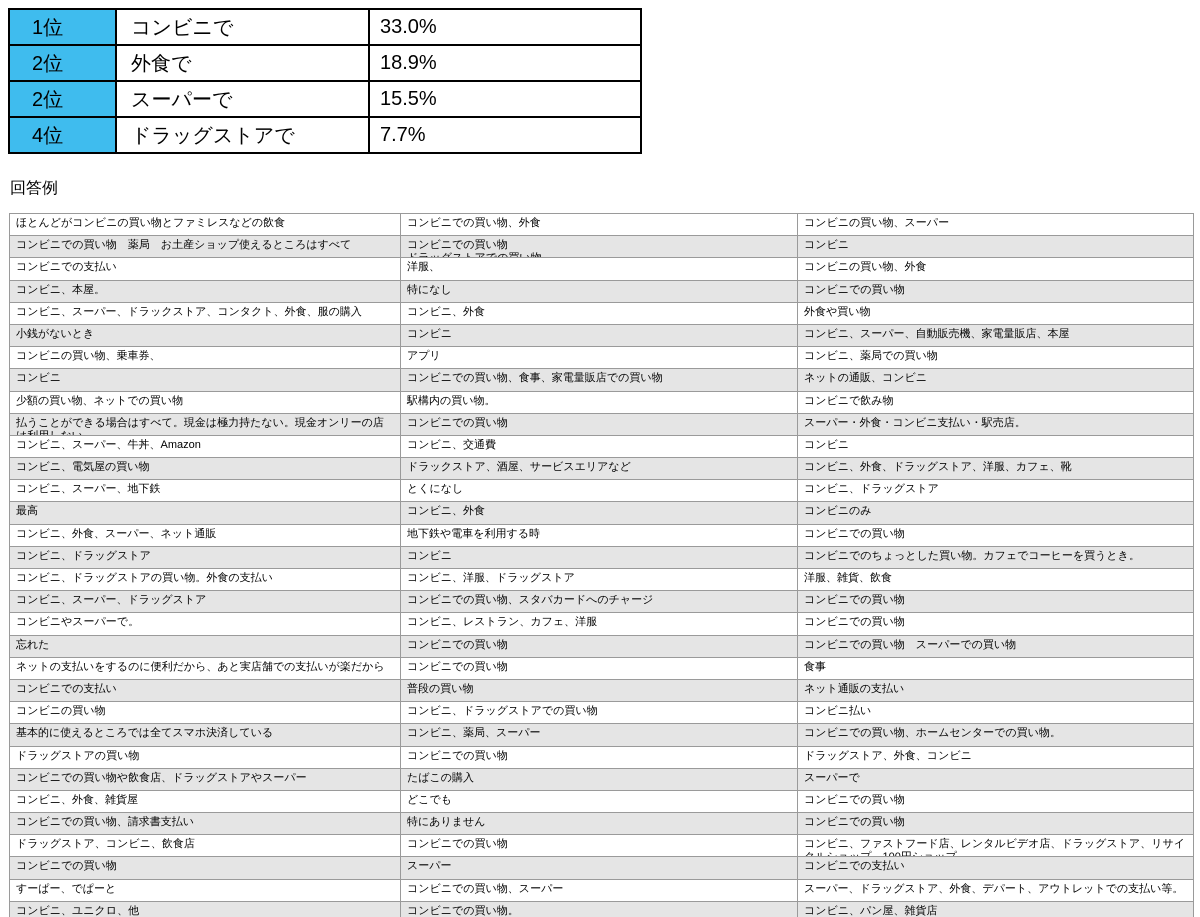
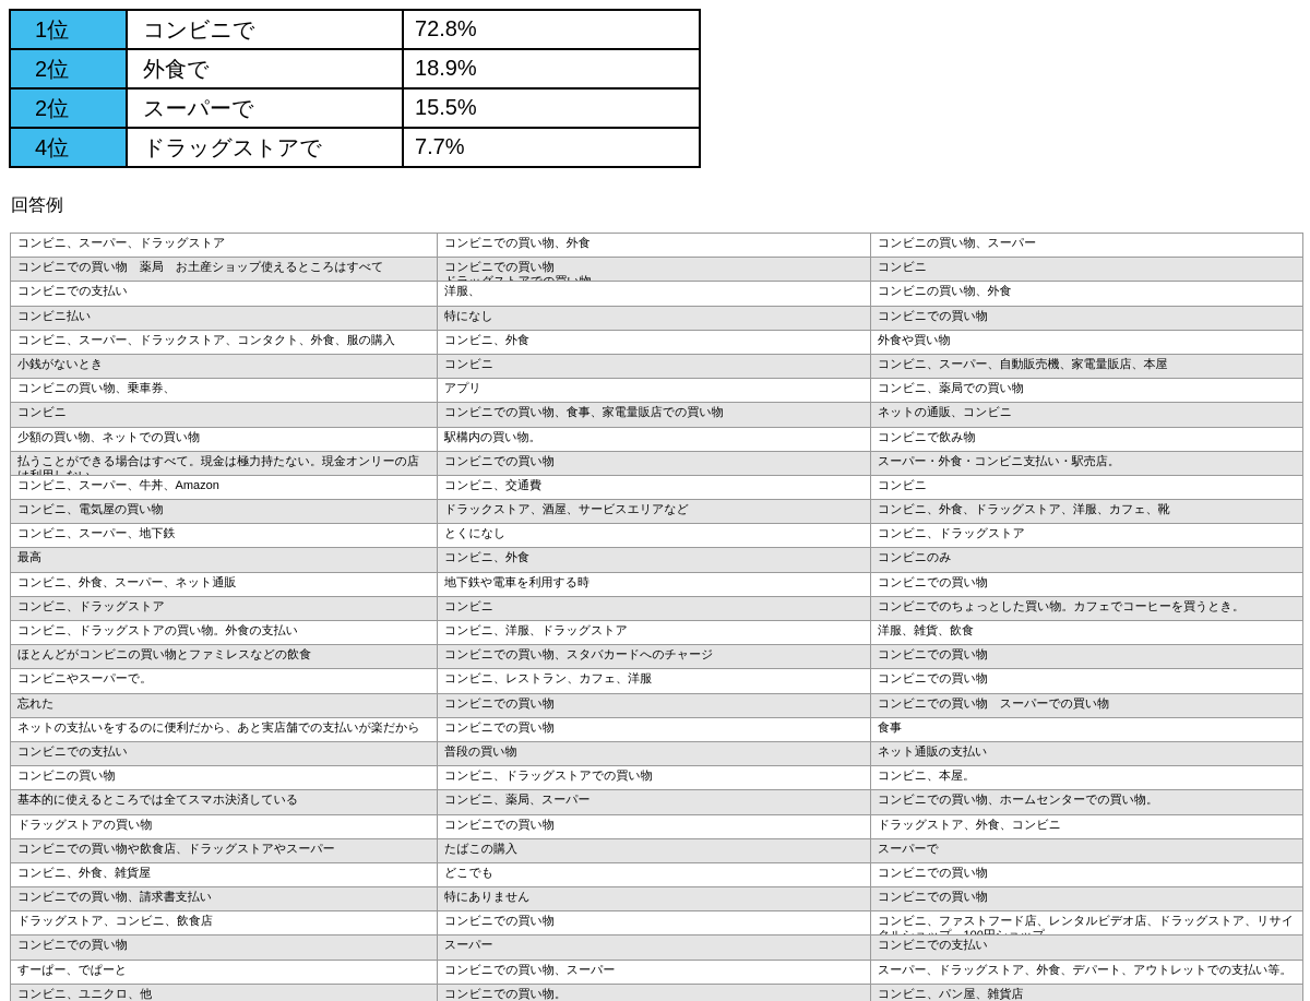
- 1位	コンビニで	33.0%
+ 1位	コンビニで	72.8%
  2位	外食で	18.9%
  2位	スーパーで	15.5%
  4位	ドラッグストアで	7.7%
  回答例
- ほとんどがコンビニの買い物とファミレスなどの飲食	コンビニでの買い物、外食	コンビニの買い物、スーパー
+ コンビニ、スーパー、ドラッグストア	コンビニでの買い物、外食	コンビニの買い物、スーパー
  コンビニでの買い物 薬局 お土産ショップ使えるところはすべて	コンビニでの買い物	コンビニ
  コンビニでの支払い	洋服、	コンビニの買い物、外食
- コンビニ、本屋。	特になし	コンビニでの買い物
+ コンビニ払い	特になし	コンビニでの買い物
  コンビニ、スーパー、ドラックストア、コンタクト、外食、服の購入	コンビニ、外食	外食や買い物
  小銭がないとき	コンビニ	コンビニ、スーパー、自動販売機、家電量販店、本屋
  コンビニの買い物、乗車券、	アプリ	コンビニ、薬局での買い物
  コンビニ	コンビニでの買い物、食事、家電量販店での買い物	ネットの通販、コンビニ
  少額の買い物、ネットでの買い物	駅構内の買い物。	コンビニで飲み物
  払うことができる場合はすべて。現金は極力持たない。現金オンリーの店	コンビニでの買い物	スーパー・外食・コンビニ支払い・駅売店。
  コンビニ、スーパー、牛丼、Amazon	コンビニ、交通費	コンビニ
  コンビニ、電気屋の買い物	ドラックストア、酒屋、サービスエリアなど	コンビニ、外食、ドラッグストア、洋服、カフェ、靴
  コンビニ、スーパー、地下鉄	とくになし	コンビニ、ドラッグストア
  最高	コンビニ、外食	コンビニのみ
  コンビニ、外食、スーパー、ネット通販	地下鉄や電車を利用する時	コンビニでの買い物
  コンビニ、ドラッグストア	コンビニ	コンビニでのちょっとした買い物。カフェでコーヒーを買うとき。
  コンビニ、ドラッグストアの買い物。外食の支払い	コンビニ、洋服、ドラッグストア	洋服、雑貨、飲食
- コンビニ、スーパー、ドラッグストア	コンビニでの買い物、スタバカードへのチャージ	コンビニでの買い物
+ ほとんどがコンビニの買い物とファミレスなどの飲食	コンビニでの買い物、スタバカードへのチャージ	コンビニでの買い物
  コンビニやスーパーで。	コンビニ、レストラン、カフェ、洋服	コンビニでの買い物
  忘れた	コンビニでの買い物	コンビニでの買い物 スーパーでの買い物
  ネットの支払いをするのに便利だから、あと実店舗での支払いが楽だから	コンビニでの買い物	食事
  コンビニでの支払い	普段の買い物	ネット通販の支払い
- コンビニの買い物	コンビニ、ドラッグストアでの買い物	コンビニ払い
+ コンビニの買い物	コンビニ、ドラッグストアでの買い物	コンビニ、本屋。
  基本的に使えるところでは全てスマホ決済している	コンビニ、薬局、スーパー	コンビニでの買い物、ホームセンターでの買い物。
  ドラッグストアの買い物	コンビニでの買い物	ドラッグストア、外食、コンビニ
  コンビニでの買い物や飲食店、ドラッグストアやスーパー	たばこの購入	スーパーで
  コンビニ、外食、雑貨屋	どこでも	コンビニでの買い物
  コンビニでの買い物、請求書支払い	特にありません	コンビニでの買い物
  ドラッグストア、コンビニ、飲食店	コンビニでの買い物	コンビニ、ファストフード店、レンタルビデオ店、ドラッグストア、リサイ
  コンビニでの買い物	スーパー	コンビニでの支払い
  すーぱー、でぱーと	コンビニでの買い物、スーパー	スーパー、ドラッグストア、外食、デパート、アウトレットでの支払い等。
  コンビニ、ユニクロ、他	コンビニでの買い物。	コンビニ、パン屋、雑貨店
